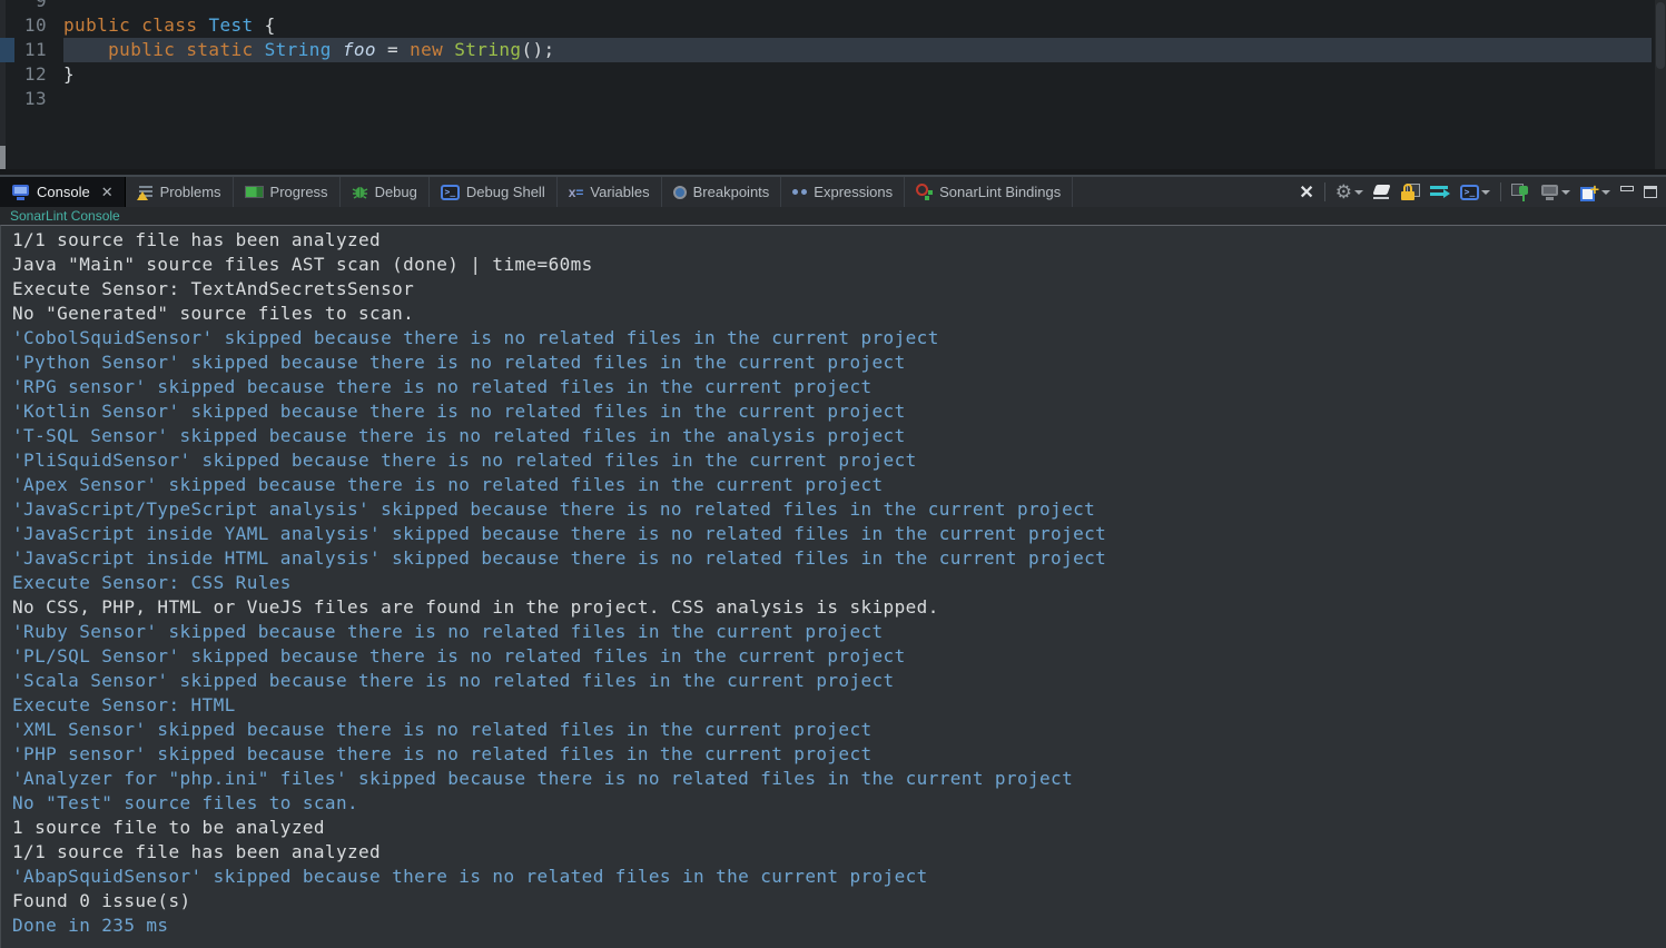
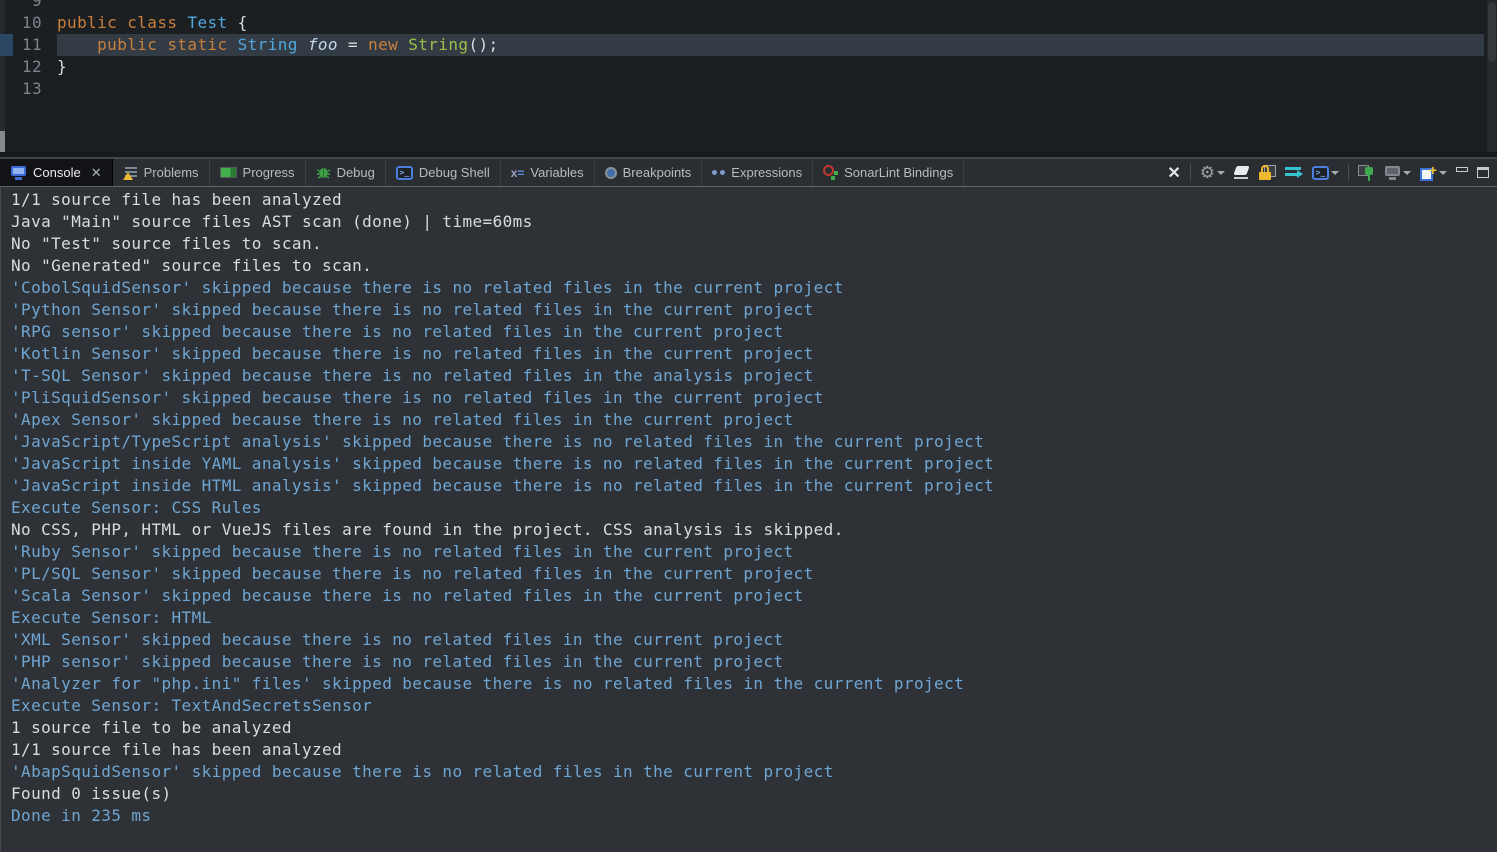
  9
  10
  public class Test {
  11
  public static String foo = new String();
  12
  }
  13
  Console
  ✕
  Problems
  Progress
  Debug
  >_
  Debug Shell
  x
  =
  Variables
  Breakpoints
  Expressions
  SonarLint Bindings
  ✕
  ⚙
  >_
  +
- SonarLint Console
  1/1 source file has been analyzed
  Java "Main" source files AST scan (done) | time=60ms
- Execute Sensor: TextAndSecretsSensor
+ No "Test" source files to scan.
  No "Generated" source files to scan.
  'CobolSquidSensor' skipped because there is no related files in the current project
  'Python Sensor' skipped because there is no related files in the current project
  'RPG sensor' skipped because there is no related files in the current project
  'Kotlin Sensor' skipped because there is no related files in the current project
  'T-SQL Sensor' skipped because there is no related files in the analysis project
  'PliSquidSensor' skipped because there is no related files in the current project
  'Apex Sensor' skipped because there is no related files in the current project
  'JavaScript/TypeScript analysis' skipped because there is no related files in the current project
  'JavaScript inside YAML analysis' skipped because there is no related files in the current project
  'JavaScript inside HTML analysis' skipped because there is no related files in the current project
  Execute Sensor: CSS Rules
  No CSS, PHP, HTML or VueJS files are found in the project. CSS analysis is skipped.
  'Ruby Sensor' skipped because there is no related files in the current project
  'PL/SQL Sensor' skipped because there is no related files in the current project
  'Scala Sensor' skipped because there is no related files in the current project
  Execute Sensor: HTML
  'XML Sensor' skipped because there is no related files in the current project
  'PHP sensor' skipped because there is no related files in the current project
  'Analyzer for "php.ini" files' skipped because there is no related files in the current project
- No "Test" source files to scan.
+ Execute Sensor: TextAndSecretsSensor
  1 source file to be analyzed
  1/1 source file has been analyzed
  'AbapSquidSensor' skipped because there is no related files in the current project
  Found 0 issue(s)
  Done in 235 ms
